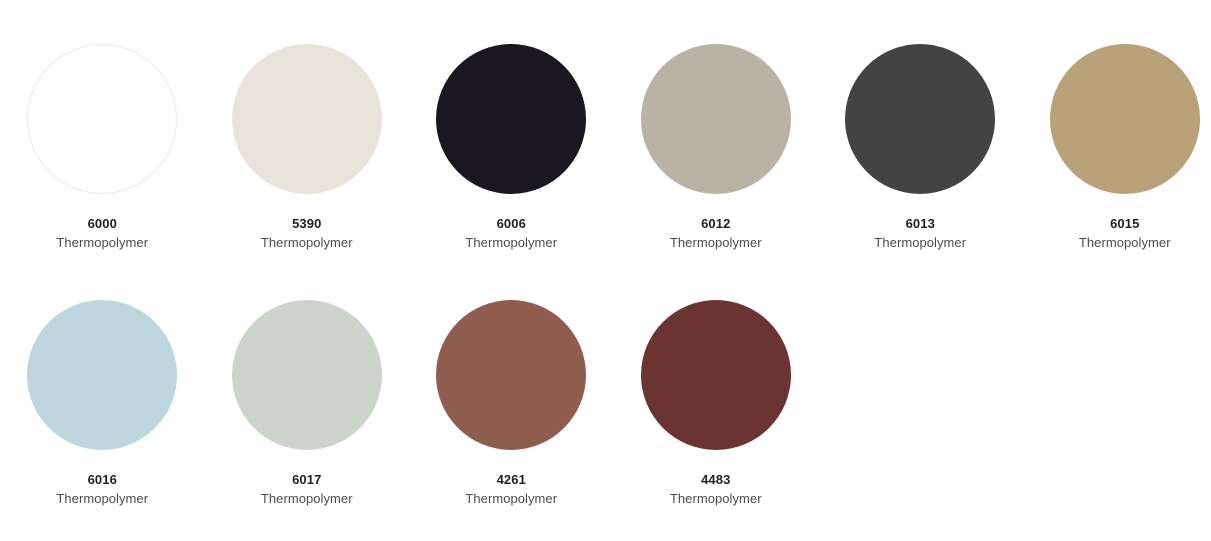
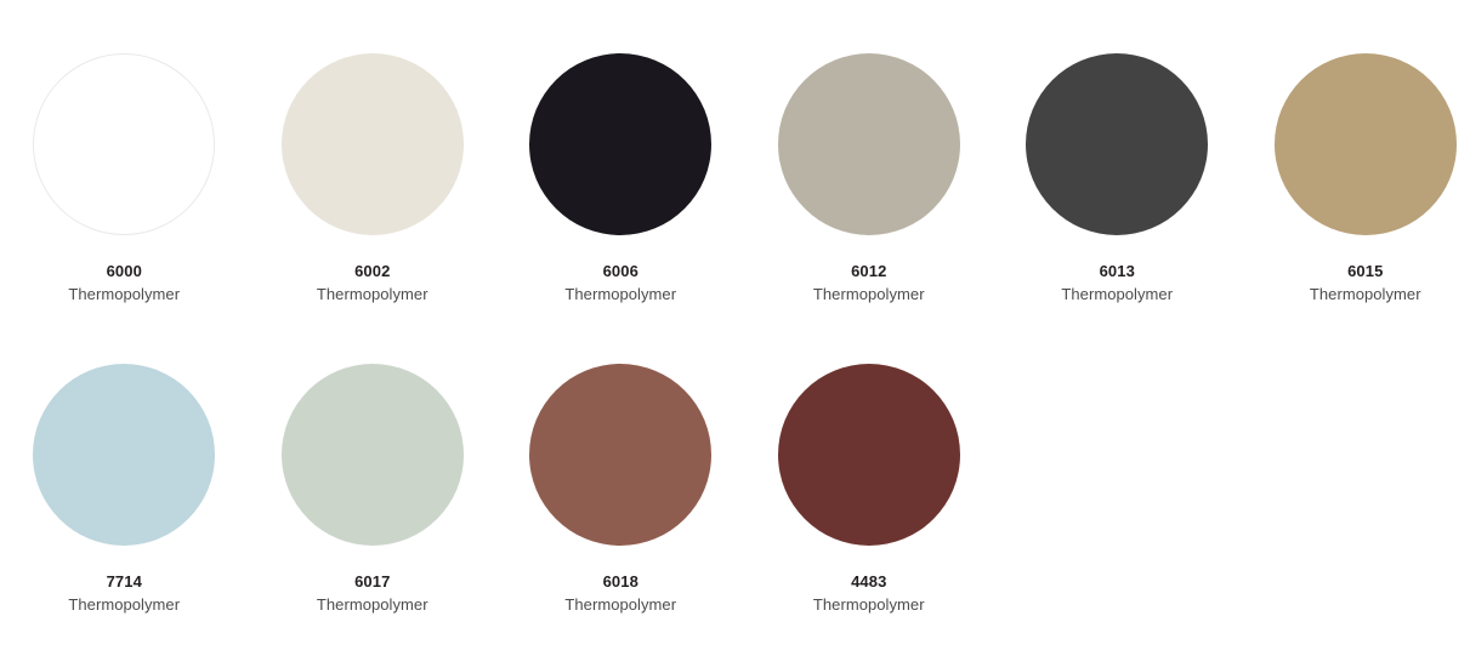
  6000
  Thermopolymer
- 5390
+ 6002
  Thermopolymer
  6006
  Thermopolymer
  6012
  Thermopolymer
  6013
  Thermopolymer
  6015
  Thermopolymer
- 6016
+ 7714
  Thermopolymer
  6017
  Thermopolymer
- 4261
+ 6018
  Thermopolymer
  4483
  Thermopolymer
